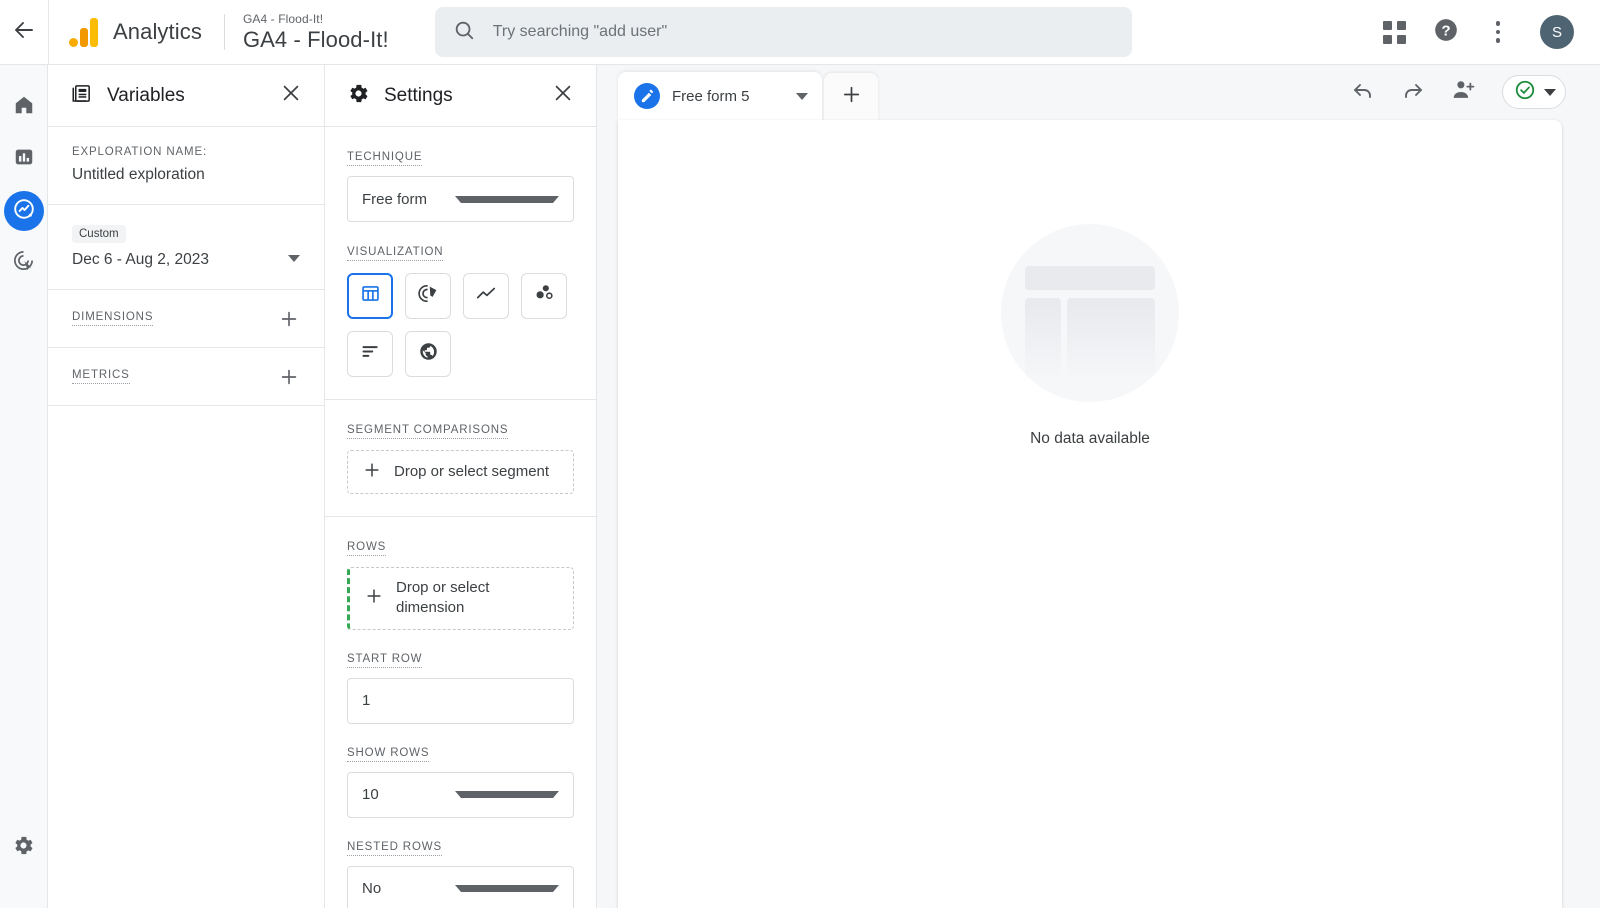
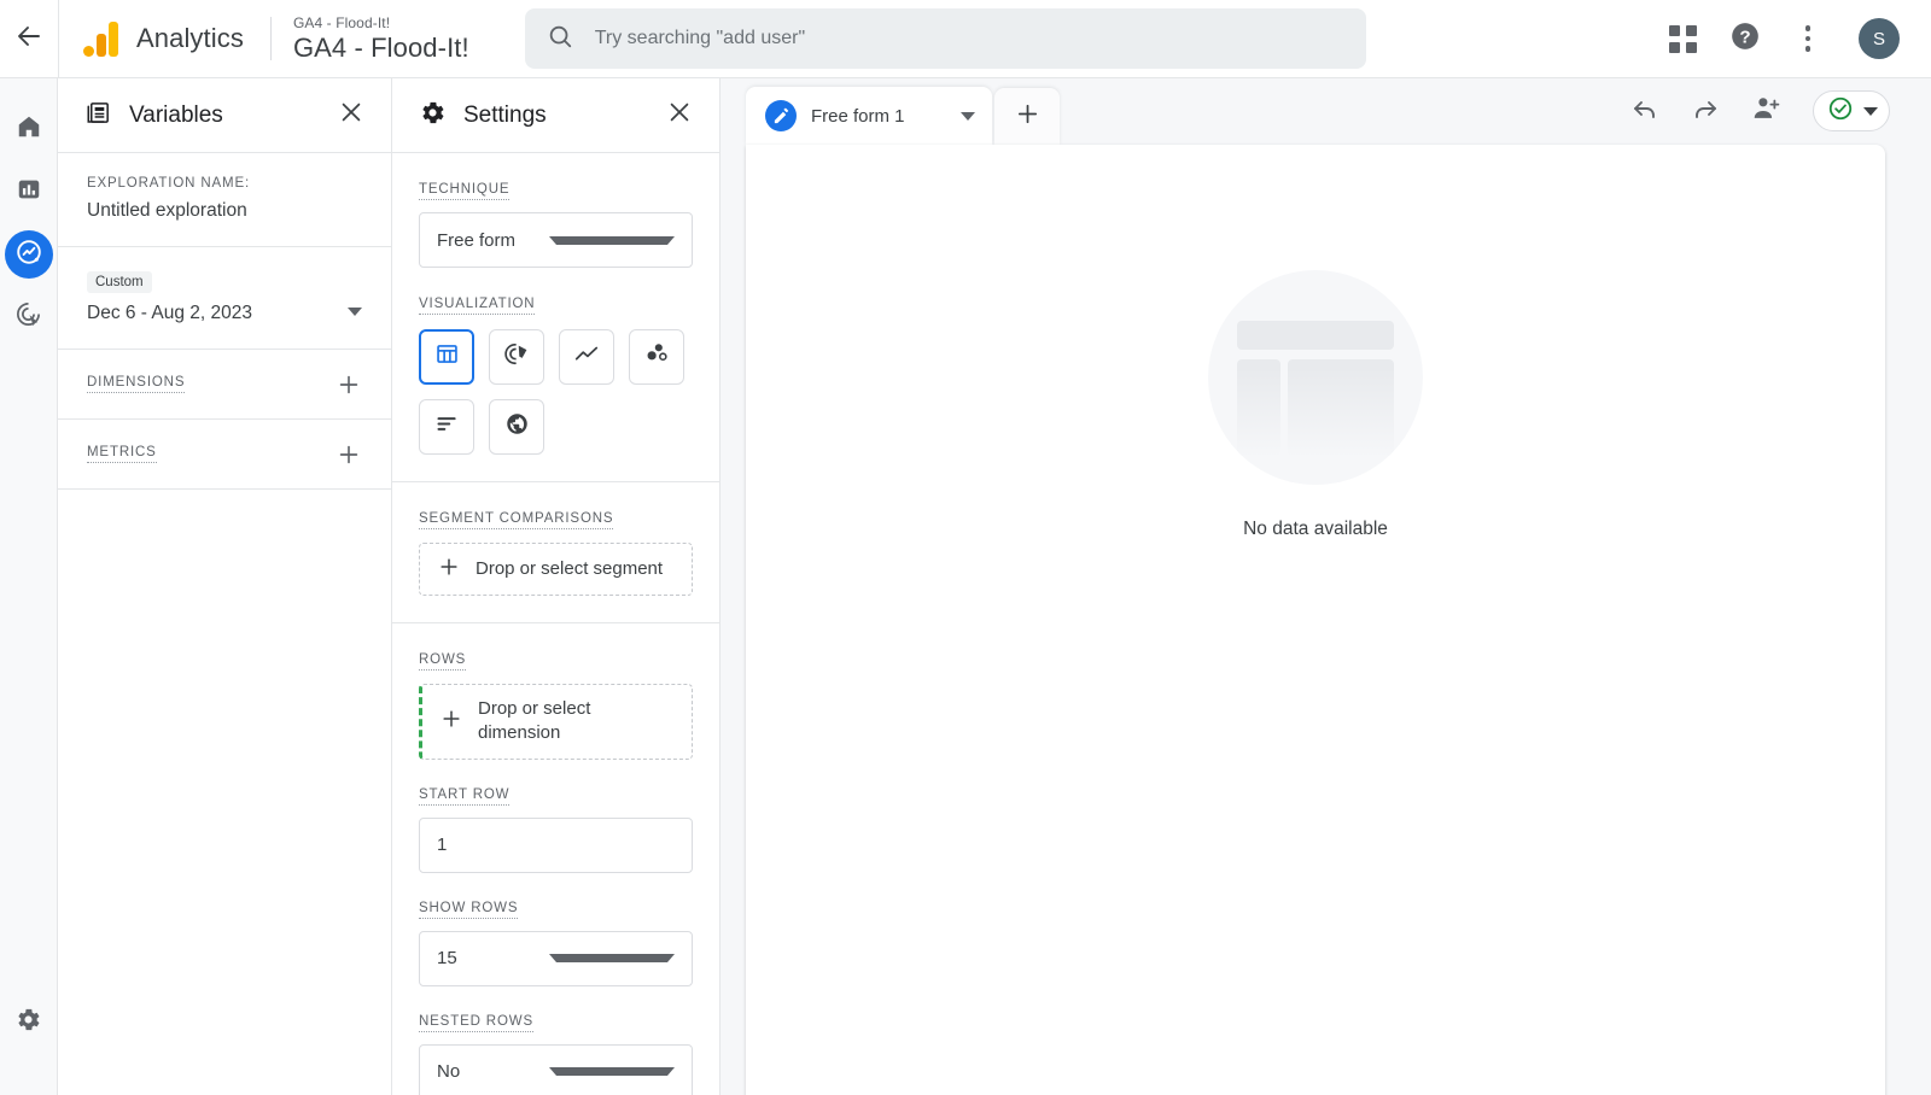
  Analytics
  GA4 - Flood-It!
  GA4 - Flood-It!
  Try searching "add user"
  ?
  S
  Variables
  EXPLORATION NAME:
  Untitled exploration
  Custom
  Dec 6 - Aug 2, 2023
  DIMENSIONS
  METRICS
  Settings
  TECHNIQUE
  Free form
  VISUALIZATION
  SEGMENT COMPARISONS
  Drop or select segment
  ROWS
  Drop or select dimension
  START ROW
  1
  SHOW ROWS
- 10
+ 15
  NESTED ROWS
  No
- Free form 5
+ Free form 1
  No data available
